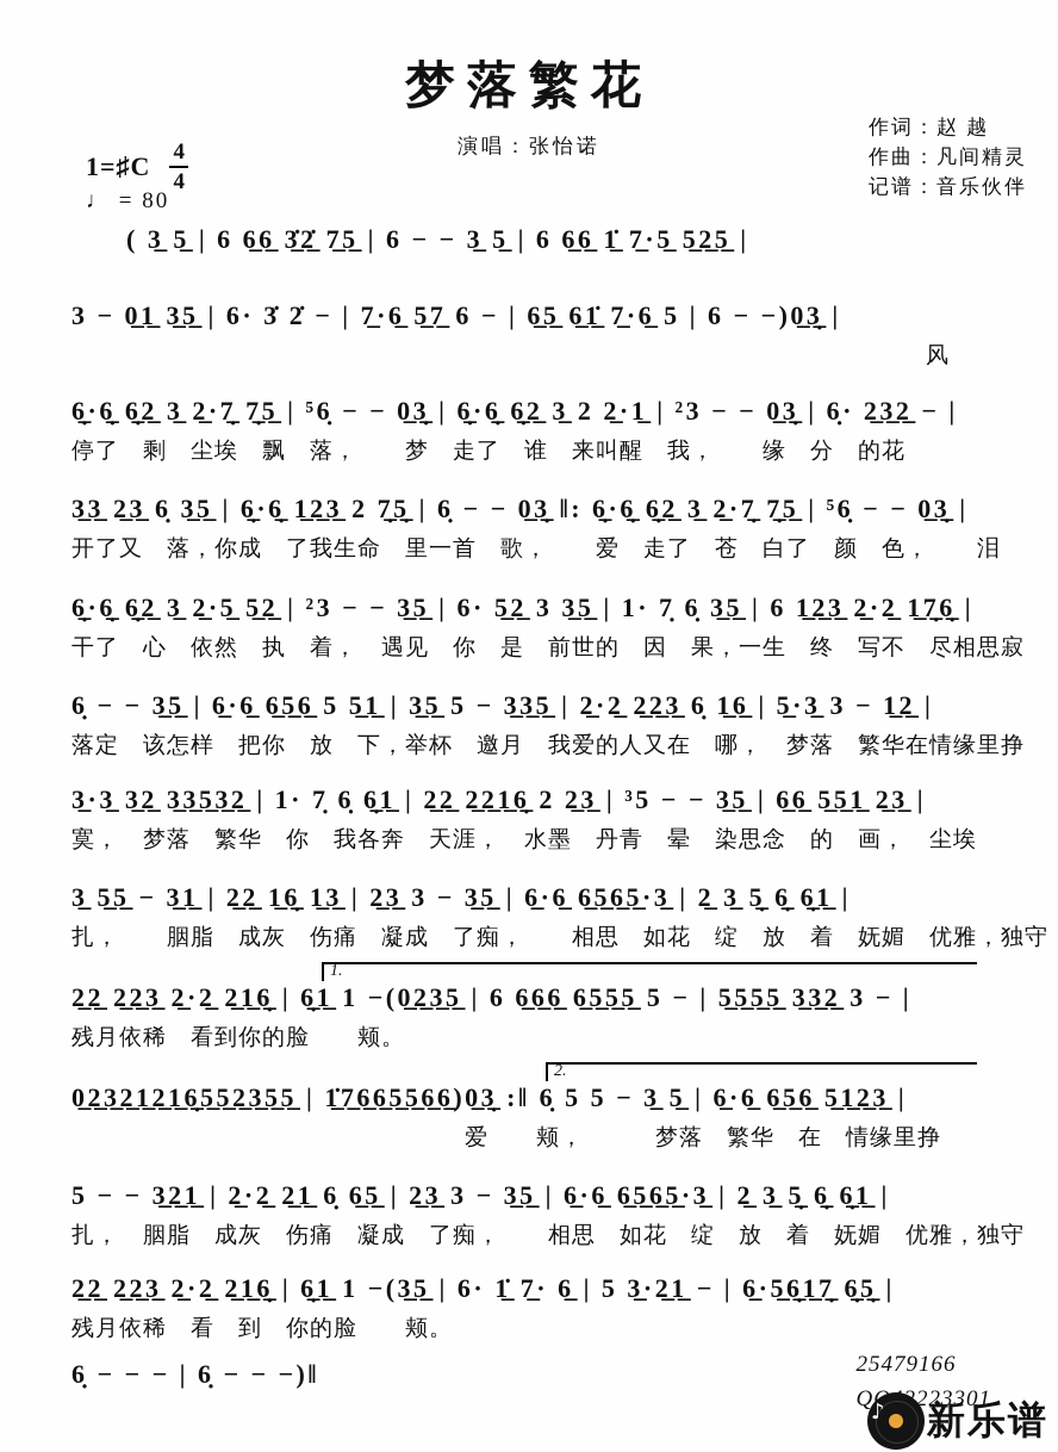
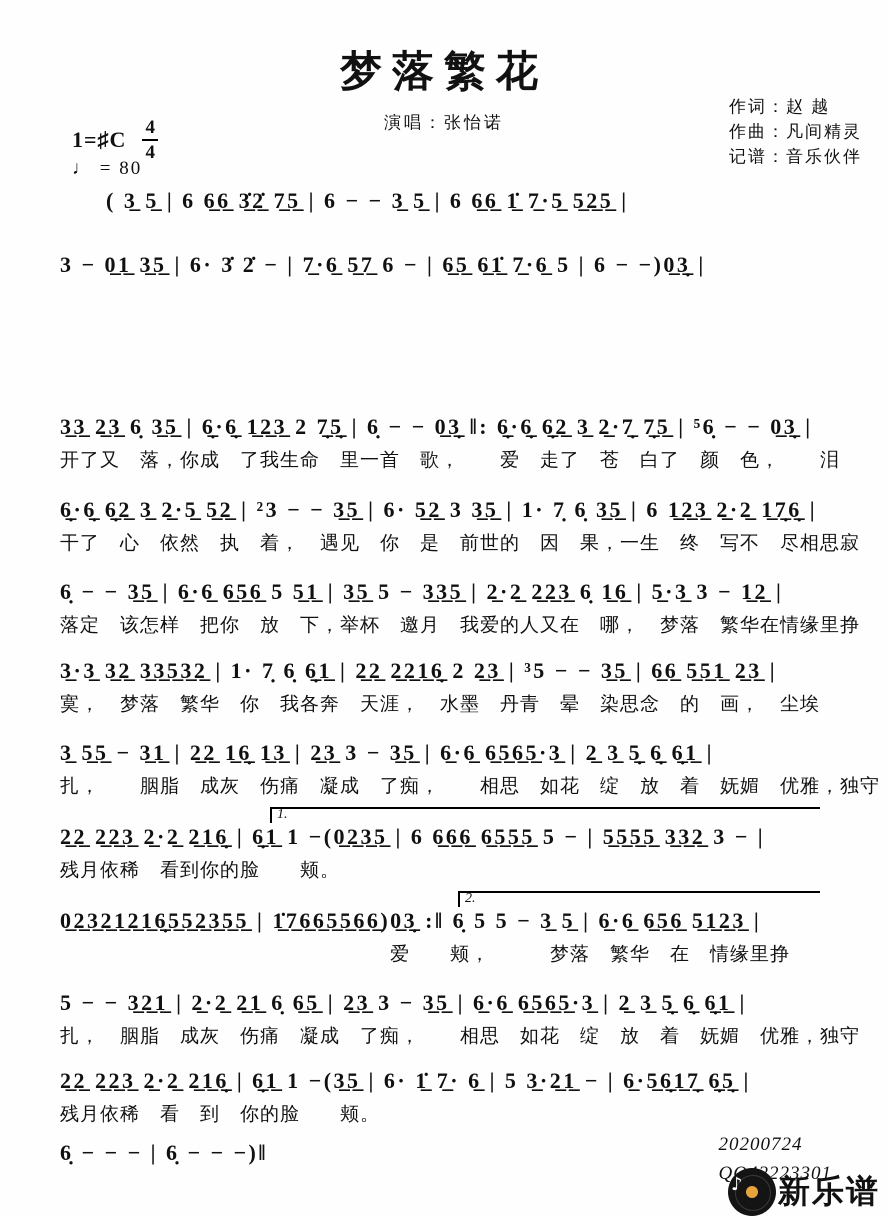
  梦落繁花
  演唱：张怡诺
  作词：赵 越
  作曲：凡间精灵
  记谱：音乐伙伴
  1=♯C
  4
  4
  ♩ = 80
  ( 3̲ 5̲ | 6 6̲6̲ 3̲̇2̲̇ 7̲5̲ | 6 − − 3̲ 5̲ | 6 6̲6̲ 1̲̇ 7̲·5̲ 5̲2̲5̲ |
  3 − 0̲1̲ 3̲5̲ | 6· 3̇ 2̇ − | 7̲·6̲ 5̲7̲ 6 − | 6̲5̲ 6̲1̲̇ 7̲·6̲ 5 | 6 − −)0̲3̣̲ |
- 风
- 6̣̲·6̣̲ 6̣̲2̲ 3̲ 2̲·7̣̲ 7̣̲5̲ | ⁵6̣ − − 0̲3̣̲ | 6̣̲·6̣̲ 6̣̲2̲ 3̲ 2 2̲·1̲ | ²3 − − 0̲3̣̲ | 6̣· 2̲3̲2̲ − |
- 停了 剩 尘埃 飘 落， 梦 走了 谁 来叫醒 我， 缘 分 的花
  3̲3̲ 2̲3̲ 6̣ 3̲5̲ | 6̣̲·6̣̲ 1̲2̲3̲ 2 7̣̲5̣̲ | 6̣ − − 0̲3̣̲ ‖: 6̣̲·6̣̲ 6̣̲2̲ 3̲ 2̲·7̣̲ 7̣̲5̲ | ⁵6̣ − − 0̲3̣̲ |
  开了又 落，你成 了我生命 里一首 歌， 爱 走了 苍 白了 颜 色， 泪
  6̣̲·6̣̲ 6̣̲2̲ 3̲ 2̲·5̲ 5̲2̲ | ²3 − − 3̲5̲ | 6· 5̲2̲ 3 3̲5̲ | 1· 7̣ 6̣ 3̲5̲ | 6 1̲2̲3̲ 2̲·2̲ 1̲7̣̲6̣̲ |
  干了 心 依然 执 着， 遇见 你 是 前世的 因 果，一生 终 写不 尽相思寂
  6̣ − − 3̲5̲ | 6̲·6̲ 6̲5̲6̲ 5 5̲1̲ | 3̲5̲ 5 − 3̲3̲5̲ | 2̲·2̲ 2̲2̲3̲ 6̣ 1̲6̲ | 5̲·3̲ 3 − 1̲2̲ |
  落定 该怎样 把你 放 下，举杯 邀月 我爱的人又在 哪， 梦落 繁华在情缘里挣
  3̲·3̲ 3̲2̲ 3̲3̲5̲3̲2̲ | 1· 7̣ 6̣ 6̣̲1̲ | 2̲2̲ 2̲2̲1̲6̣̲ 2 2̲3̲ | ³5 − − 3̲5̲ | 6̲6̲ 5̲5̲1̲ 2̲3̲ |
  寞， 梦落 繁华 你 我各奔 天涯， 水墨 丹青 晕 染思念 的 画， 尘埃
  3̲ 5̲5̲ − 3̲1̲ | 2̲2̲ 1̲6̣̲ 1̲3̲ | 2̲3̲ 3 − 3̲5̲ | 6̲·6̲ 6̲5̲6̲5̲·3̲ | 2̲ 3̲ 5̣̲ 6̣̲ 6̣̲1̲ |
  扎， 胭脂 成灰 伤痛 凝成 了痴， 相思 如花 绽 放 着 妩媚 优雅，独守
  1.
  2̲2̲ 2̲2̲3̲ 2̲·2̲ 2̲1̲6̣̲ | 6̣̲1̲ 1 −(0̲2̲3̲5̲ | 6 6̲6̲6̲ 6̲5̲5̲5̲ 5 − | 5̲5̲5̲5̲ 3̲3̲2̲ 3 − |
  残月依稀 看到你的脸 颊。
  2.
  0̲2̲3̲2̲1̲2̲1̲6̣̲5̲5̲2̲3̲5̲5̲ | 1̲̇7̲6̲6̲5̲5̲6̲6̲)0̲3̣̲ :‖ 6̣ 5 5 − 3̲ 5̲ | 6̲·6̲ 6̲5̲6̲ 5̲1̲2̲3̲ |
  爱 颊， 梦落 繁华 在 情缘里挣
  5 − − 3̲2̲1̲ | 2̲·2̲ 2̲1̲ 6̣ 6̲5̲ | 2̲3̲ 3 − 3̲5̲ | 6̲·6̲ 6̲5̲6̲5̲·3̲ | 2̲ 3̲ 5̣̲ 6̣̲ 6̣̲1̲ |
  扎， 胭脂 成灰 伤痛 凝成 了痴， 相思 如花 绽 放 着 妩媚 优雅，独守
  2̲2̲ 2̲2̲3̲ 2̲·2̲ 2̲1̲6̣̲ | 6̣̲1̲ 1 −(3̲5̲ | 6· 1̲̇ 7̲· 6̲ | 5 3̲·2̲1̲ − | 6̲·5̲6̣̲1̲7̣̲ 6̣̲5̣̲ |
  残月依稀 看 到 你的脸 颊。
  6̣ − − − | 6̣ − − −)‖
- 25479166
+ 20200724
  Q223301
  ♪
  新乐谱
